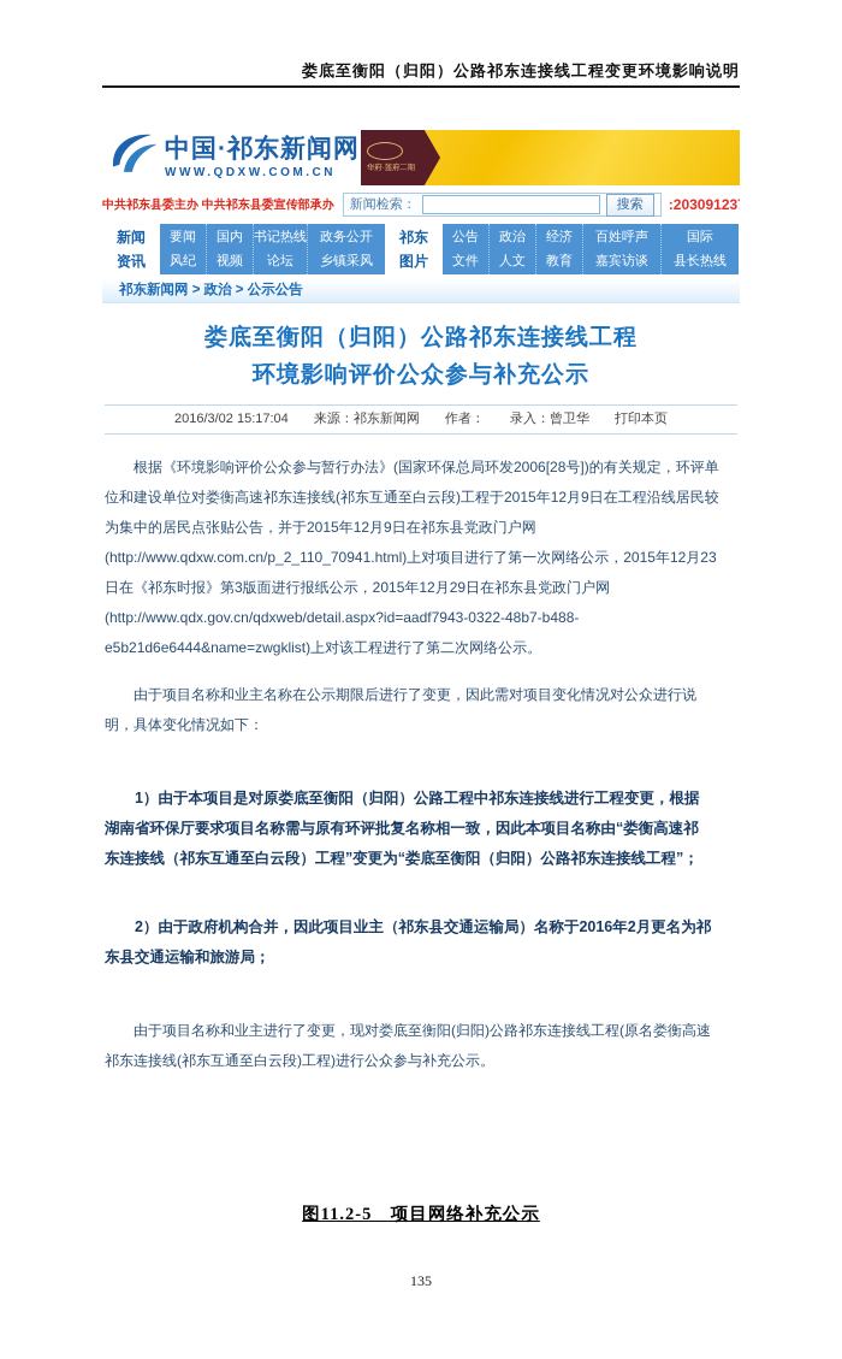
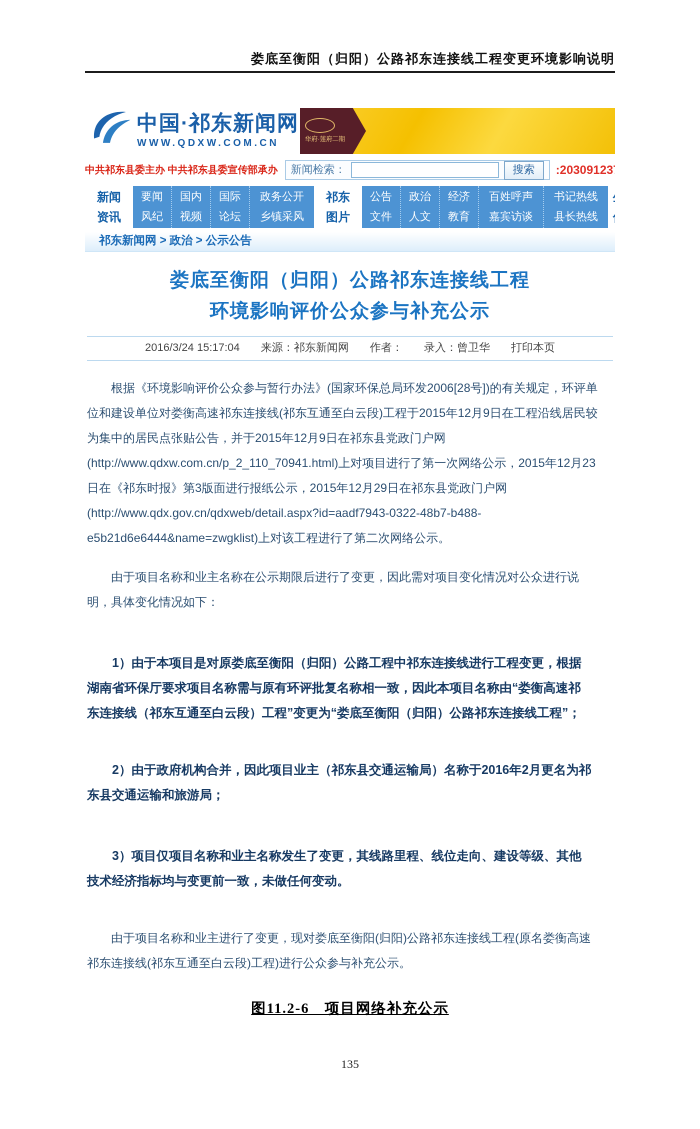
  娄底至衡阳（归阳）公路祁东连接线工程变更环境影响说明
  中国·祁东新闻网
  WWW.QDXW.COM.CN
  中共祁东县委主办 中共祁东县委宣传部承办
  新闻检索：
  搜索
  :20309123
  新闻
  资讯
  要闻
  风纪
  国内
  视频
- 书记热线
+ 国际
  论坛
  政务公开
  乡镇采风
  祁东
  图片
  公告
  文件
  政治
  人文
  经济
  教育
  百姓呼声
  嘉宾访谈
- 国际
+ 书记热线
  县长热线
  祁东新闻网 > 政治 > 公示公告
  娄底至衡阳（归阳）公路祁东连接线工程
  环境影响评价公众参与补充公示
- 2016/3/02 15:17:04 来源：祁东新闻网 作者： 录入：曾卫华 打印本页
+ 2016/3/24 15:17:04 来源：祁东新闻网 作者： 录入：曾卫华 打印本页
  根据《环境影响评价公众参与暂行办法》(国家环保总局环发2006[28号])的有关规定，环评单
  位和建设单位对娄衡高速祁东连接线(祁东互通至白云段)工程于2015年12月9日在工程沿线居民较
  为集中的居民点张贴公告，并于2015年12月9日在祁东县党政门户网
  (http://www.qdxw.com.cn/p_2_110_70941.html)上对项目进行了第一次网络公示，2015年12月23
  日在《祁东时报》第3版面进行报纸公示，2015年12月29日在祁东县党政门户网
  (http://www.qdx.gov.cn/qdxweb/detail.aspx?id=aadf7943-0322-48b7-b488-
  e5b21d6e6444&name=zwgklist)上对该工程进行了第二次网络公示。
  由于项目名称和业主名称在公示期限后进行了变更，因此需对项目变化情况对公众进行说
  明，具体变化情况如下：
  1）由于本项目是对原娄底至衡阳（归阳）公路工程中祁东连接线进行工程变更，根据
  湖南省环保厅要求项目名称需与原有环评批复名称相一致，因此本项目名称由“娄衡高速祁
  东连接线（祁东互通至白云段）工程”变更为“娄底至衡阳（归阳）公路祁东连接线工程”；
  2）由于政府机构合并，因此项目业主（祁东县交通运输局）名称于2016年2月更名为祁
  东县交通运输和旅游局；
+ 3）项目仅项目名称和业主名称发生了变更，其线路里程、线位走向、建设等级、其他
+ 技术经济指标均与变更前一致，未做任何变动。
  由于项目名称和业主进行了变更，现对娄底至衡阳(归阳)公路祁东连接线工程(原名娄衡高速
  祁东连接线(祁东互通至白云段)工程)进行公众参与补充公示。
- 图11.2-5 项目网络补充公示
+ 图11.2-6 项目网络补充公示
  135
